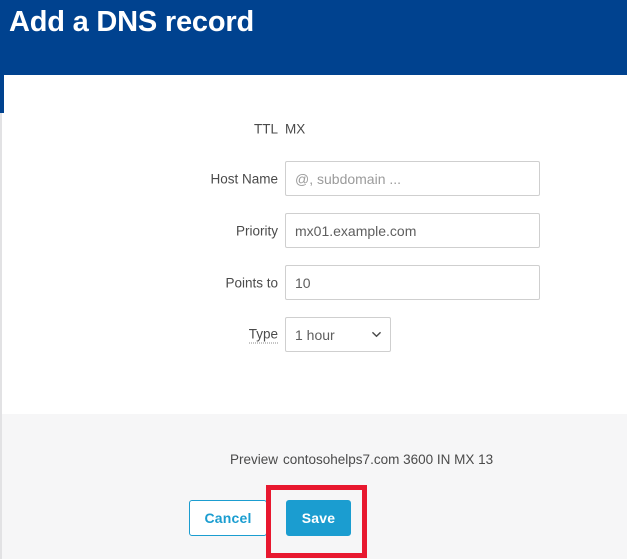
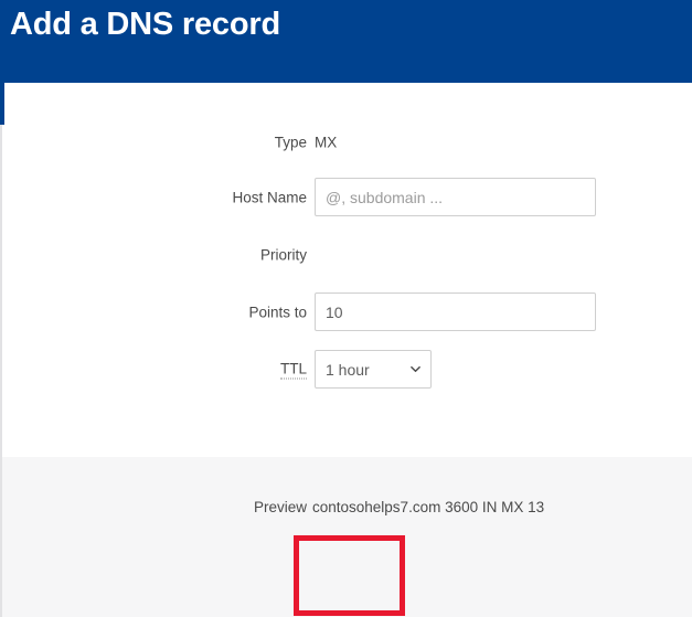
  Add a DNS record
- TTL
+ Type
  MX
  Host Name
  @, subdomain ...
  Priority
- mx01.example.com
  Points to
  10
- Type
+ TTL
  1 hour
  Preview
  contosohelps7.com 3600 IN MX 13
- Cancel
- Save
